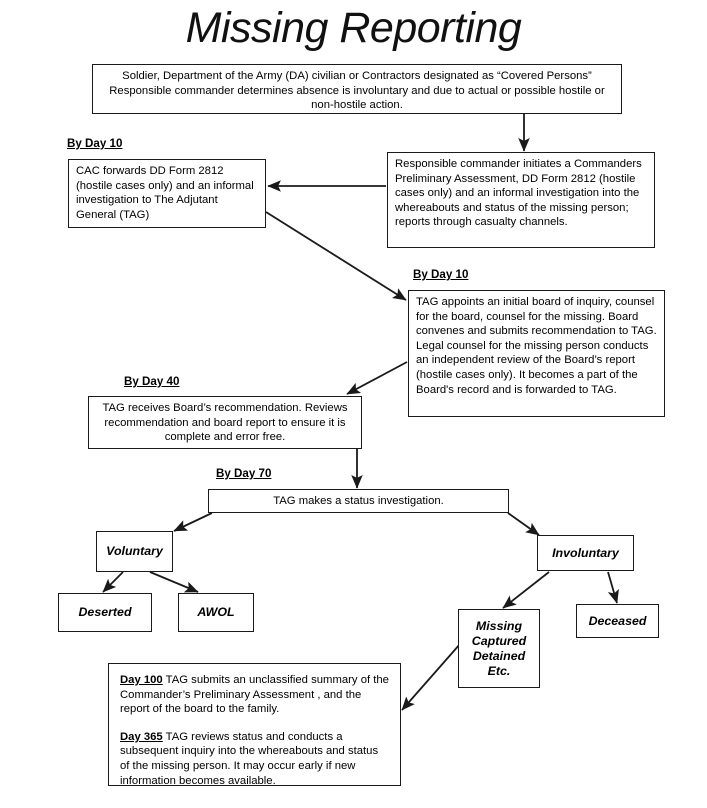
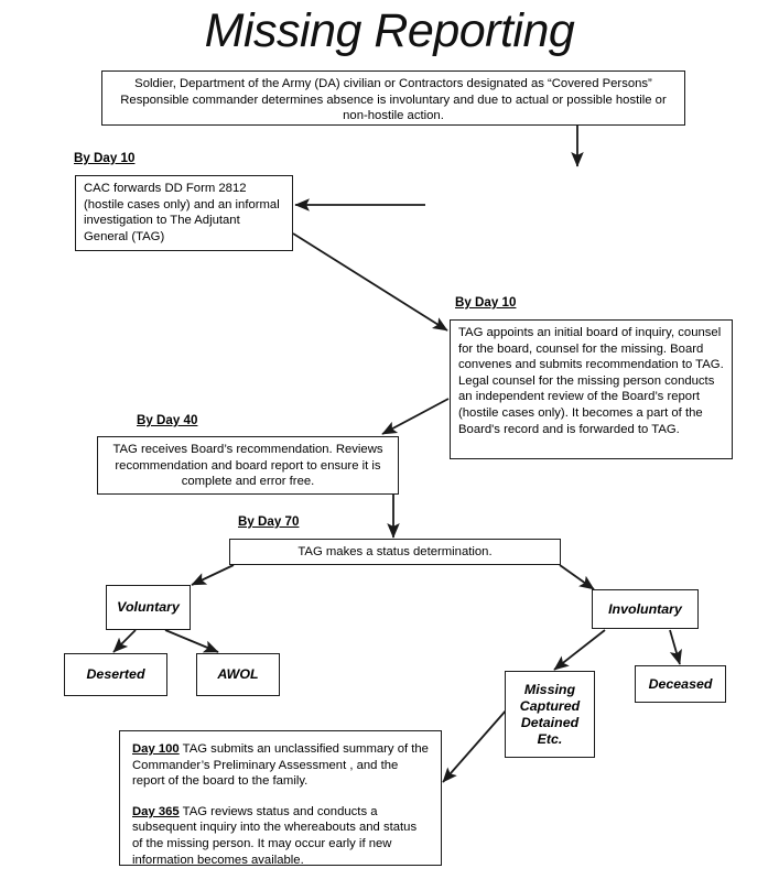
  Missing Reporting
  Soldier, Department of the Army (DA) civilian or Contractors designated as “Covered Persons” Responsible commander determines absence is involuntary and due to actual or possible hostile or non-hostile action.
  By Day 10
  CAC forwards DD Form 2812 (hostile cases only) and an informal investigation to The Adjutant General (TAG)
- Responsible commander initiates a Commanders Preliminary Assessment, DD Form 2812 (hostile cases only) and an informal investigation into the whereabouts and status of the missing person; reports through casualty channels.
  By Day 10
  TAG appoints an initial board of inquiry, counsel for the board, counsel for the missing. Board convenes and submits recommendation to TAG. Legal counsel for the missing person conducts an independent review of the Board’s report (hostile cases only). It becomes a part of the Board's record and is forwarded to TAG.
  By Day 40
  TAG receives Board’s recommendation. Reviews recommendation and board report to ensure it is complete and error free.
  By Day 70
- TAG makes a status investigation.
+ TAG makes a status determination.
  Voluntary
  Involuntary
  Deserted
  AWOL
  Missing Captured Detained Etc.
  Deceased
  Day 100 TAG submits an unclassified summary of the Commander’s Preliminary Assessment , and the report of the board to the family.
  Day 365 TAG reviews status and conducts a subsequent inquiry into the whereabouts and status of the missing person. It may occur early if new information becomes available.
